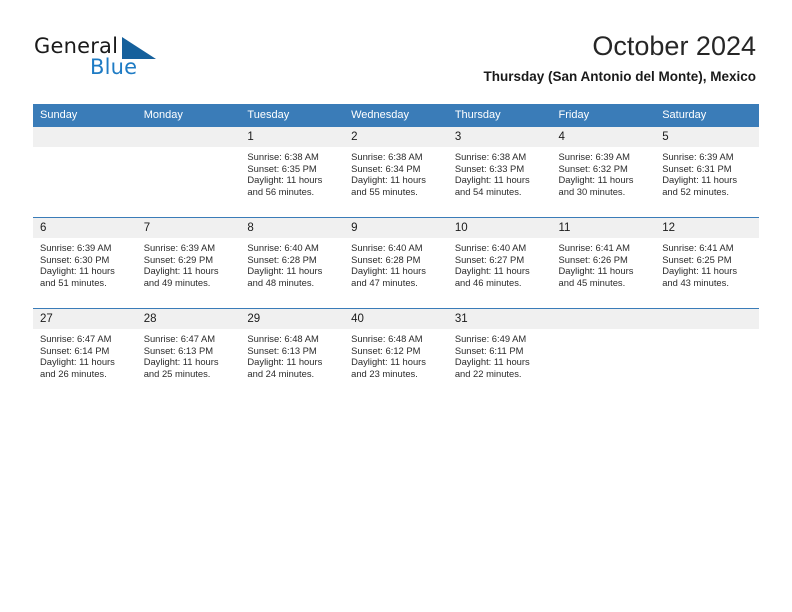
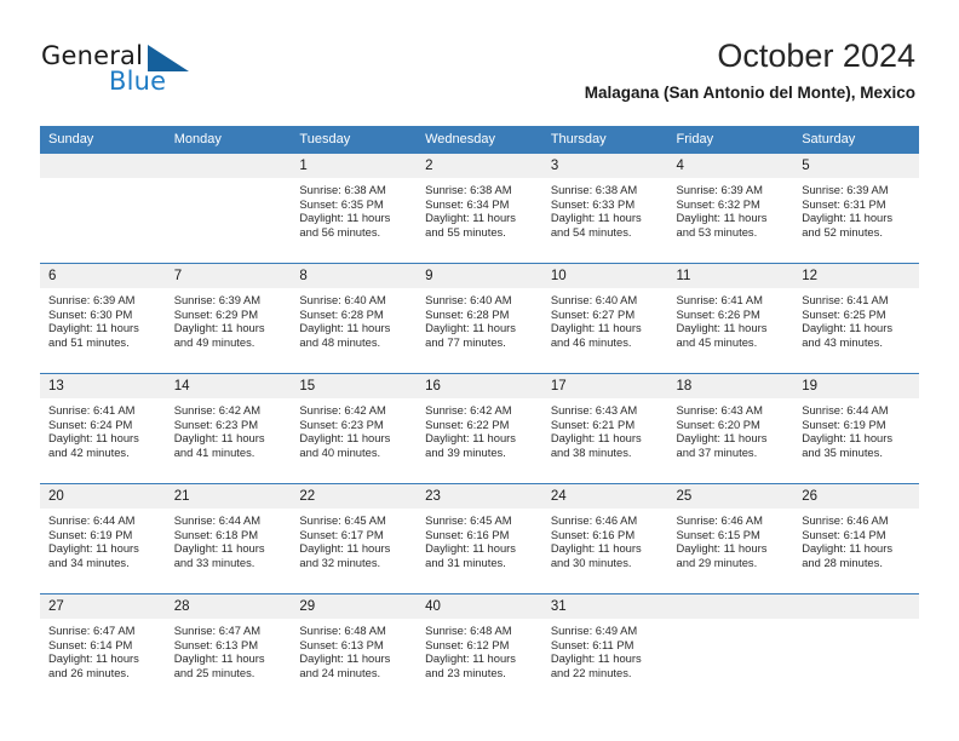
  General
  Blue
  October 2024
- Thursday (San Antonio del Monte), Mexico
+ Malagana (San Antonio del Monte), Mexico
  Sunday	Monday	Tuesday	Wednesday	Thursday	Friday	Saturday
- 		1Sunrise: 6:38 AMSunset: 6:35 PMDaylight: 11 hoursand 56 minutes.	2Sunrise: 6:38 AMSunset: 6:34 PMDaylight: 11 hoursand 55 minutes.	3Sunrise: 6:38 AMSunset: 6:33 PMDaylight: 11 hoursand 54 minutes.	4Sunrise: 6:39 AMSunset: 6:32 PMDaylight: 11 hoursand 30 minutes.	5Sunrise: 6:39 AMSunset: 6:31 PMDaylight: 11 hoursand 52 minutes.
+ 		1Sunrise: 6:38 AMSunset: 6:35 PMDaylight: 11 hoursand 56 minutes.	2Sunrise: 6:38 AMSunset: 6:34 PMDaylight: 11 hoursand 55 minutes.	3Sunrise: 6:38 AMSunset: 6:33 PMDaylight: 11 hoursand 54 minutes.	4Sunrise: 6:39 AMSunset: 6:32 PMDaylight: 11 hoursand 53 minutes.	5Sunrise: 6:39 AMSunset: 6:31 PMDaylight: 11 hoursand 52 minutes.
- 6Sunrise: 6:39 AMSunset: 6:30 PMDaylight: 11 hoursand 51 minutes.	7Sunrise: 6:39 AMSunset: 6:29 PMDaylight: 11 hoursand 49 minutes.	8Sunrise: 6:40 AMSunset: 6:28 PMDaylight: 11 hoursand 48 minutes.	9Sunrise: 6:40 AMSunset: 6:28 PMDaylight: 11 hoursand 47 minutes.	10Sunrise: 6:40 AMSunset: 6:27 PMDaylight: 11 hoursand 46 minutes.	11Sunrise: 6:41 AMSunset: 6:26 PMDaylight: 11 hoursand 45 minutes.	12Sunrise: 6:41 AMSunset: 6:25 PMDaylight: 11 hoursand 43 minutes.
+ 6Sunrise: 6:39 AMSunset: 6:30 PMDaylight: 11 hoursand 51 minutes.	7Sunrise: 6:39 AMSunset: 6:29 PMDaylight: 11 hoursand 49 minutes.	8Sunrise: 6:40 AMSunset: 6:28 PMDaylight: 11 hoursand 48 minutes.	9Sunrise: 6:40 AMSunset: 6:28 PMDaylight: 11 hoursand 77 minutes.	10Sunrise: 6:40 AMSunset: 6:27 PMDaylight: 11 hoursand 46 minutes.	11Sunrise: 6:41 AMSunset: 6:26 PMDaylight: 11 hoursand 45 minutes.	12Sunrise: 6:41 AMSunset: 6:25 PMDaylight: 11 hoursand 43 minutes.
+ 13Sunrise: 6:41 AMSunset: 6:24 PMDaylight: 11 hoursand 42 minutes.	14Sunrise: 6:42 AMSunset: 6:23 PMDaylight: 11 hoursand 41 minutes.	15Sunrise: 6:42 AMSunset: 6:23 PMDaylight: 11 hoursand 40 minutes.	16Sunrise: 6:42 AMSunset: 6:22 PMDaylight: 11 hoursand 39 minutes.	17Sunrise: 6:43 AMSunset: 6:21 PMDaylight: 11 hoursand 38 minutes.	18Sunrise: 6:43 AMSunset: 6:20 PMDaylight: 11 hoursand 37 minutes.	19Sunrise: 6:44 AMSunset: 6:19 PMDaylight: 11 hoursand 35 minutes.
+ 20Sunrise: 6:44 AMSunset: 6:19 PMDaylight: 11 hoursand 34 minutes.	21Sunrise: 6:44 AMSunset: 6:18 PMDaylight: 11 hoursand 33 minutes.	22Sunrise: 6:45 AMSunset: 6:17 PMDaylight: 11 hoursand 32 minutes.	23Sunrise: 6:45 AMSunset: 6:16 PMDaylight: 11 hoursand 31 minutes.	24Sunrise: 6:46 AMSunset: 6:16 PMDaylight: 11 hoursand 30 minutes.	25Sunrise: 6:46 AMSunset: 6:15 PMDaylight: 11 hoursand 29 minutes.	26Sunrise: 6:46 AMSunset: 6:14 PMDaylight: 11 hoursand 28 minutes.
  27Sunrise: 6:47 AMSunset: 6:14 PMDaylight: 11 hoursand 26 minutes.	28Sunrise: 6:47 AMSunset: 6:13 PMDaylight: 11 hoursand 25 minutes.	29Sunrise: 6:48 AMSunset: 6:13 PMDaylight: 11 hoursand 24 minutes.	40Sunrise: 6:48 AMSunset: 6:12 PMDaylight: 11 hoursand 23 minutes.	31Sunrise: 6:49 AMSunset: 6:11 PMDaylight: 11 hoursand 22 minutes.
